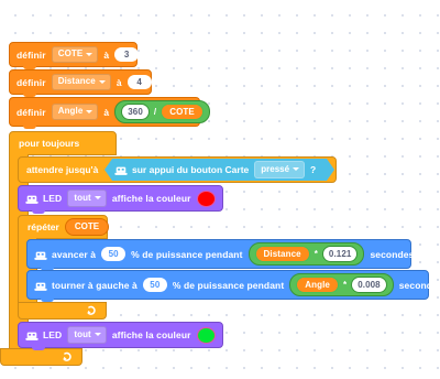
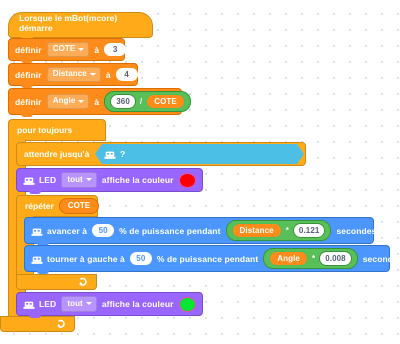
  pour toujours
  répéter
  COTE
+ Lorsque le mBot(mcore) démarre
  définir
  COTE
  à
  3
  définir
  Distance
  à
  4
  définir
  Angle
  à
  360
  /
  COTE
  attendre jusqu'à
- sur appui du bouton Carte
- pressé
  ?
  LED
  tout
  affiche la couleur
  avancer à
  50
  % de puissance pendant
  Distance
  *
  0.121
  secondes
  tourner à gauche à
  50
  % de puissance pendant
  Angle
  *
  0.008
  seconde
  LED
  tout
  affiche la couleur
